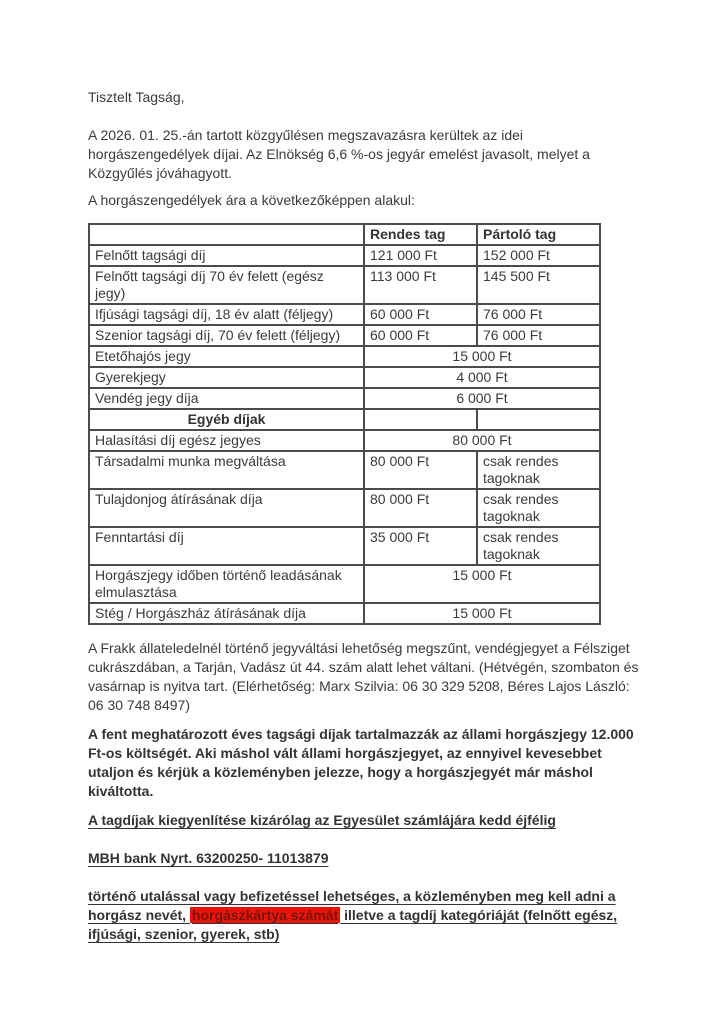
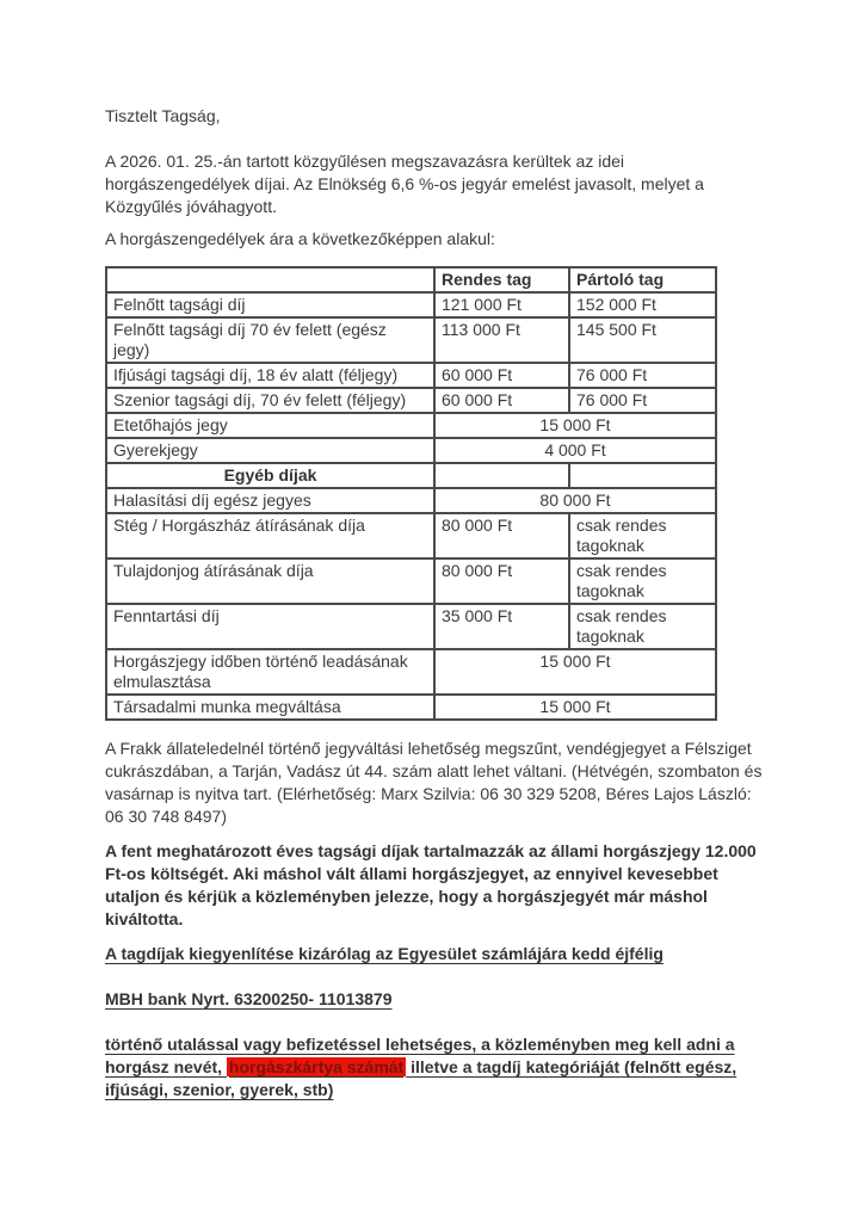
  Tisztelt Tagság,
  A 2026. 01. 25.-án tartott közgyűlésen megszavazásra kerültek az idei horgászengedélyek díjai. Az Elnökség 6,6 %-os jegyár emelést javasolt, melyet a Közgyűlés jóváhagyott.
  A horgászengedélyek ára a következőképpen alakul:
  	Rendes tag	Pártoló tag
  Felnőtt tagsági díj	121 000 Ft	152 000 Ft
  Felnőtt tagsági díj 70 év felett (egész jegy)	113 000 Ft	145 500 Ft
  Ifjúsági tagsági díj, 18 év alatt (féljegy)	60 000 Ft	76 000 Ft
  Szenior tagsági díj, 70 év felett (féljegy)	60 000 Ft	76 000 Ft
  Etetőhajós jegy	15 000 Ft
  Gyerekjegy	4 000 Ft
- Vendég jegy díja	6 000 Ft
  Egyéb díjak
  Halasítási díj egész jegyes	80 000 Ft
- Társadalmi munka megváltása	80 000 Ft	csak rendes tagoknak
+ Stég / Horgászház átírásának díja	80 000 Ft	csak rendes tagoknak
  Tulajdonjog átírásának díja	80 000 Ft	csak rendes tagoknak
  Fenntartási díj	35 000 Ft	csak rendes tagoknak
  Horgászjegy időben történő leadásának elmulasztása	15 000 Ft
- Stég / Horgászház átírásának díja	15 000 Ft
+ Társadalmi munka megváltása	15 000 Ft
  A Frakk állateledelnél történő jegyváltási lehetőség megszűnt, vendégjegyet a Félsziget cukrászdában, a Tarján, Vadász út 44. szám alatt lehet váltani. (Hétvégén, szombaton és vasárnap is nyitva tart. (Elérhetőség: Marx Szilvia: 06 30 329 5208, Béres Lajos László: 06 30 748 8497)
  A fent meghatározott éves tagsági díjak tartalmazzák az állami horgászjegy 12.000 Ft-os költségét. Aki máshol vált állami horgászjegyet, az ennyivel kevesebbet utaljon és kérjük a közleményben jelezze, hogy a horgászjegyét már máshol kiváltotta.
  A tagdíjak kiegyenlítése kizárólag az Egyesület számlájára kedd éjfélig
  MBH bank Nyrt. 63200250- 11013879
  történő utalással vagy befizetéssel lehetséges, a közleményben meg kell adni a horgász nevét, horgászkártya számát illetve a tagdíj kategóriáját (felnőtt egész, ifjúsági, szenior, gyerek, stb)
